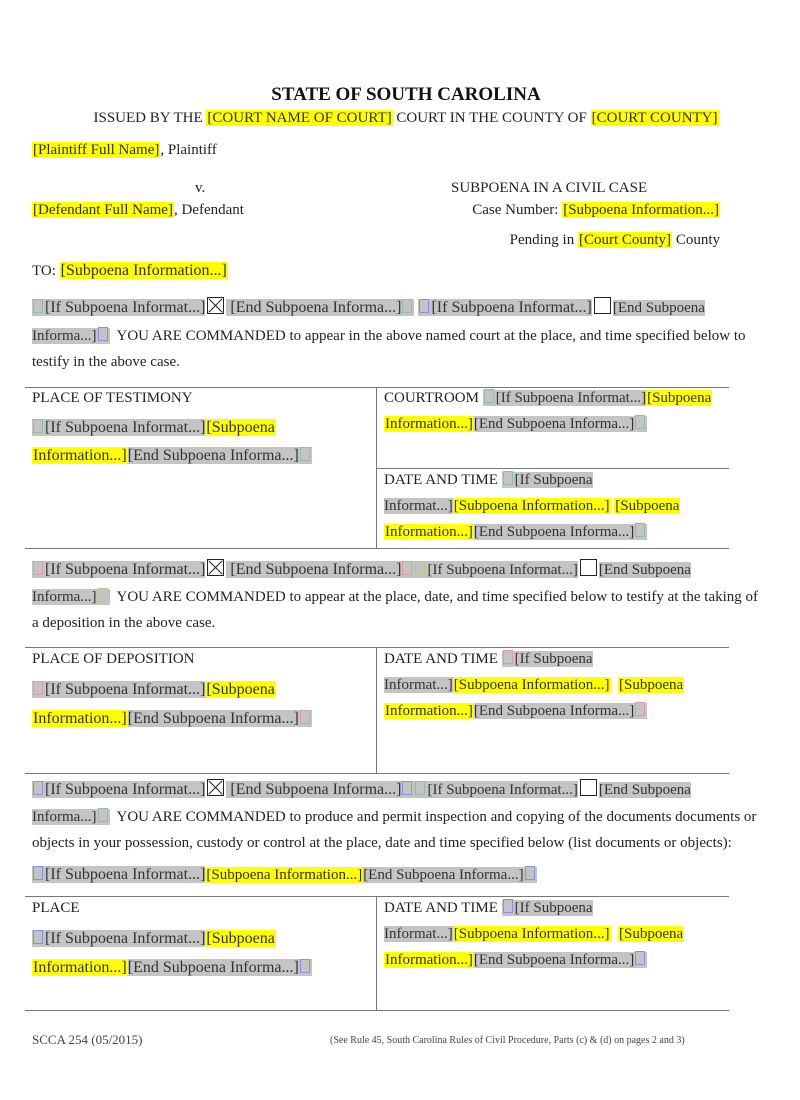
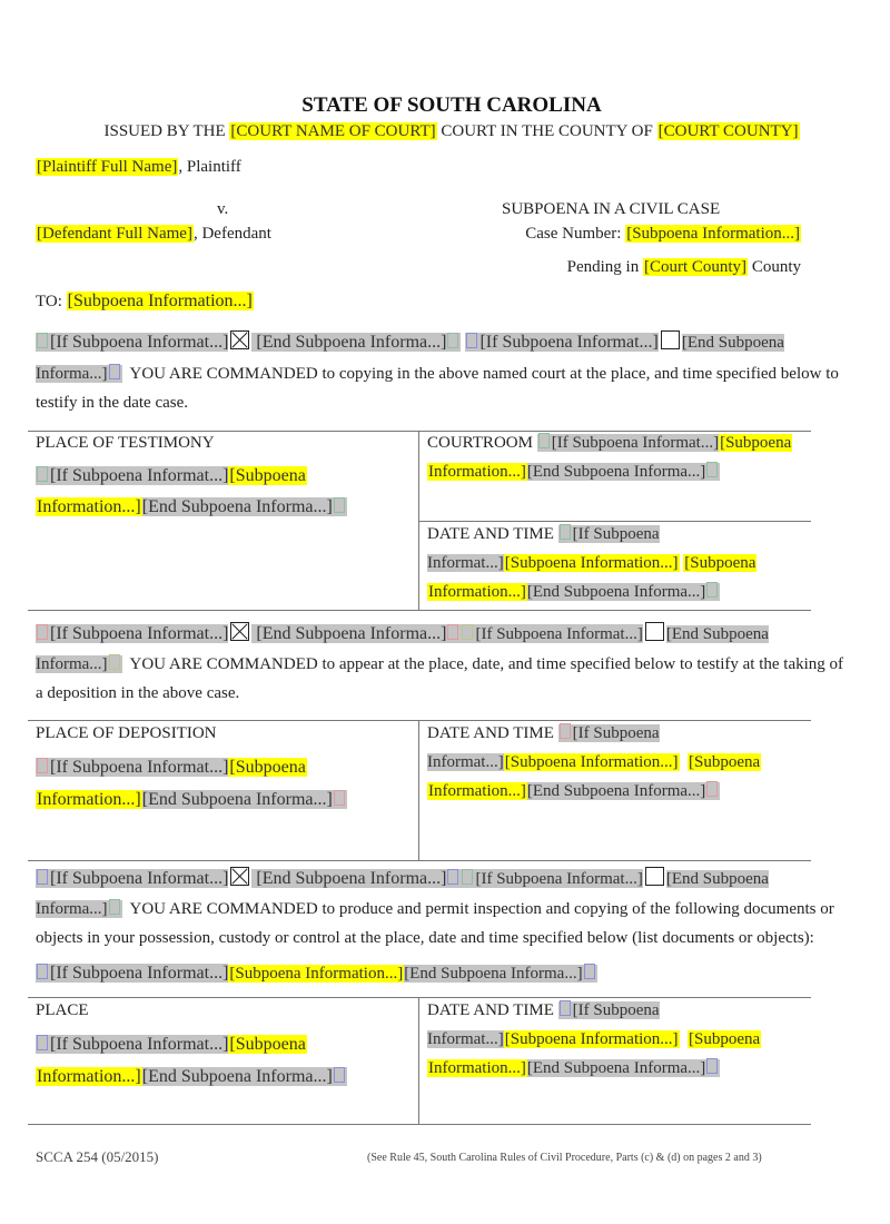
  STATE OF SOUTH CAROLINA
  ISSUED BY THE [COURT NAME OF COURT] COURT IN THE COUNTY OF [COURT COUNTY]
  [Plaintiff Full Name], Plaintiff
  v.
  [Defendant Full Name], Defendant
  SUBPOENA IN A CIVIL CASE
  Case Number: [Subpoena Information...]
  Pending in [Court County] County
  TO: [Subpoena Information...]
  [If Subpoena Informat...] [End Subpoena Informa...] [If Subpoena Informat...] [End Subpoena
- Informa...] YOU ARE COMMANDED to appear in the above named court at the place, and time specified below to
+ Informa...] YOU ARE COMMANDED to copying in the above named court at the place, and time specified below to
- testify in the above case.
+ testify in the date case.
  PLACE OF TESTIMONY
  [If Subpoena Informat...][Subpoena
  Information...][End Subpoena Informa...]
  COURTROOM [If Subpoena Informat...][Subpoena
  Information...][End Subpoena Informa...]
  DATE AND TIME [If Subpoena
  Informat...][Subpoena Information...] [Subpoena
  Information...][End Subpoena Informa...]
  [If Subpoena Informat...] [End Subpoena Informa...] [If Subpoena Informat...] [End Subpoena
  Informa...] YOU ARE COMMANDED to appear at the place, date, and time specified below to testify at the taking of
  a deposition in the above case.
  PLACE OF DEPOSITION
  [If Subpoena Informat...][Subpoena
  Information...][End Subpoena Informa...]
  DATE AND TIME [If Subpoena
  Informat...][Subpoena Information...] [Subpoena
  Information...][End Subpoena Informa...]
  [If Subpoena Informat...] [End Subpoena Informa...] [If Subpoena Informat...] [End Subpoena
- Informa...] YOU ARE COMMANDED to produce and permit inspection and copying of the documents documents or
+ Informa...] YOU ARE COMMANDED to produce and permit inspection and copying of the following documents or
  objects in your possession, custody or control at the place, date and time specified below (list documents or objects):
  [If Subpoena Informat...][Subpoena Information...][End Subpoena Informa...]
  PLACE
  [If Subpoena Informat...][Subpoena
  Information...][End Subpoena Informa...]
  DATE AND TIME [If Subpoena
  Informat...][Subpoena Information...] [Subpoena
  Information...][End Subpoena Informa...]
  SCCA 254 (05/2015)
  (See Rule 45, South Carolina Rules of Civil Procedure, Parts (c) & (d) on pages 2 and 3)
